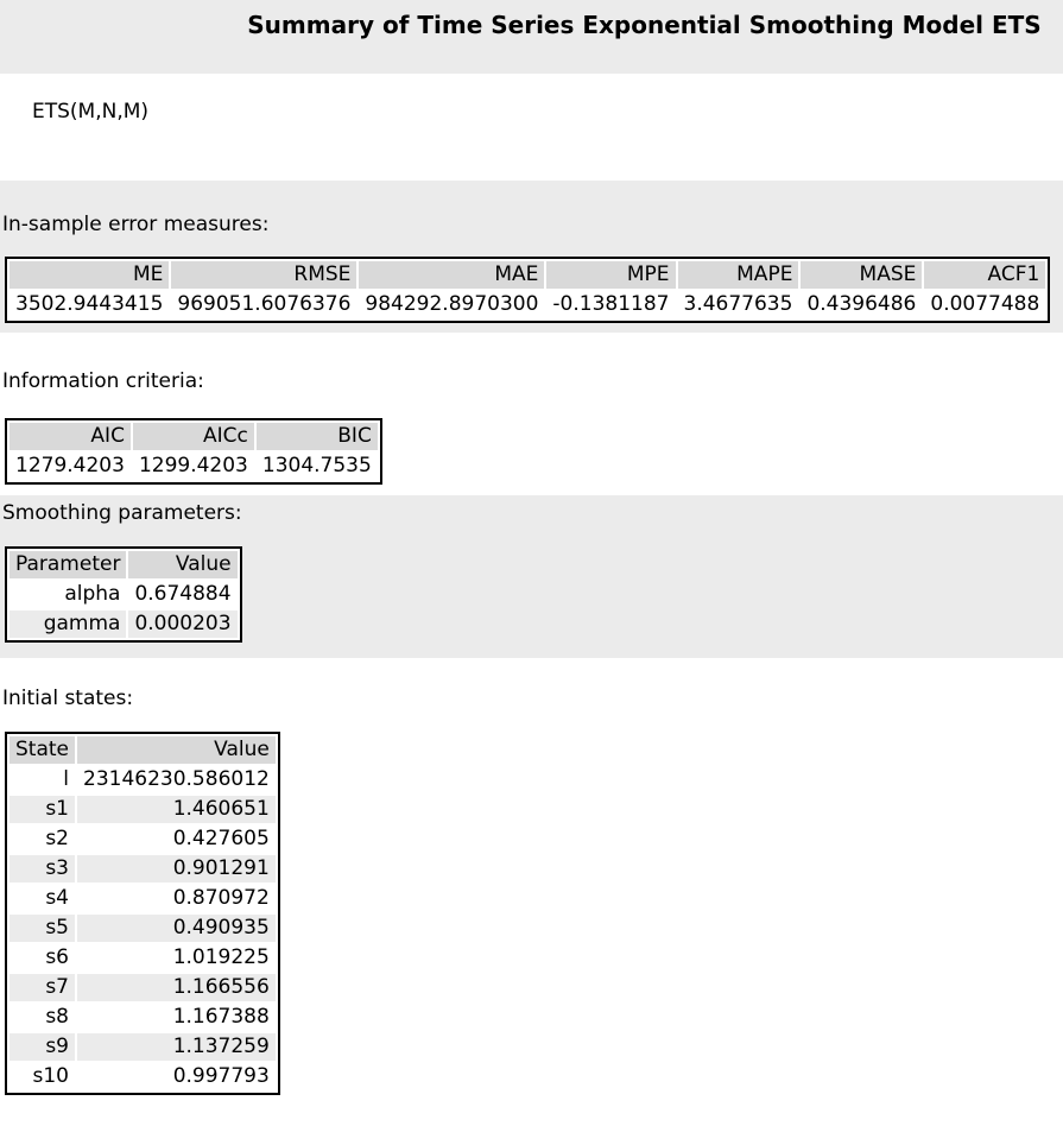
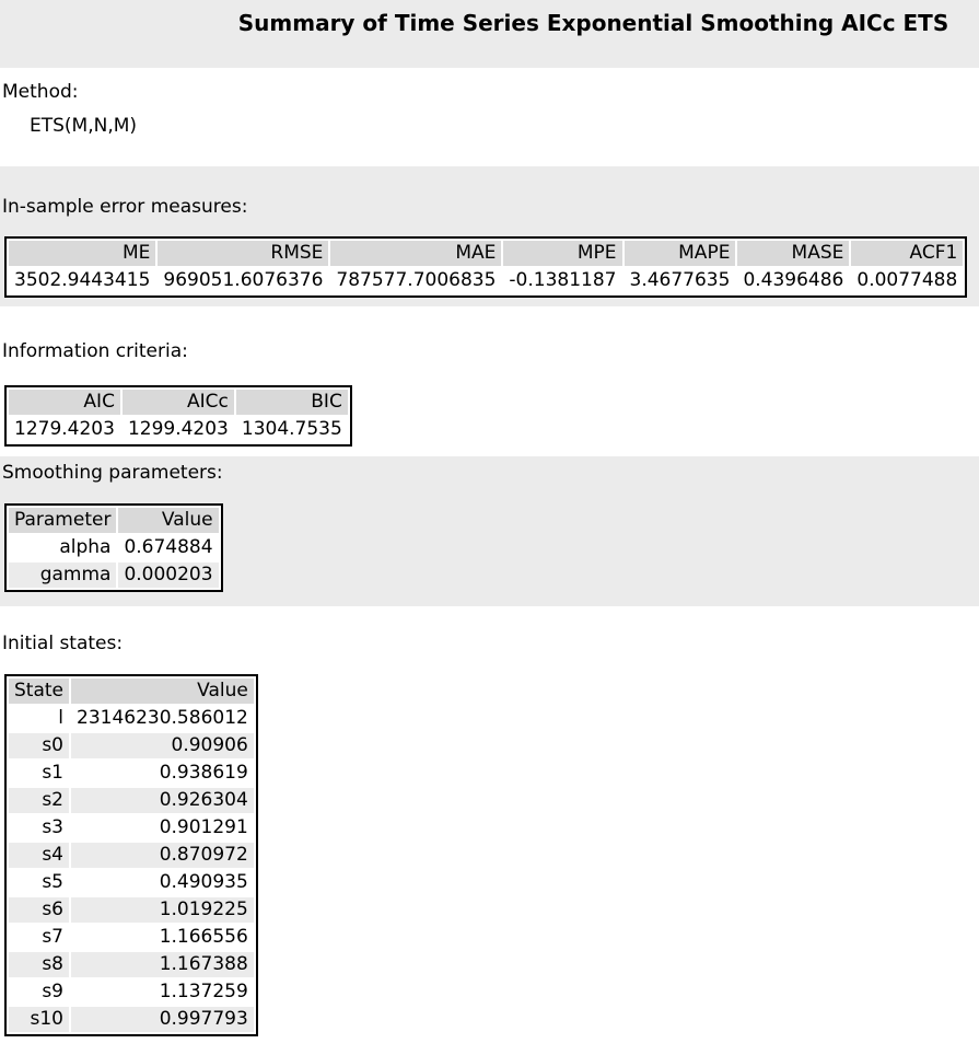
- Summary of Time Series Exponential Smoothing Model ETS
+ Summary of Time Series Exponential Smoothing AICc ETS
+ Method:
  ETS(M,N,M)
  In-sample error measures:
  ME	RMSE	MAE	MPE	MAPE	MASE	ACF1
- 3502.9443415	969051.6076376	984292.8970300	-0.1381187	3.4677635	0.4396486	0.0077488
+ 3502.9443415	969051.6076376	787577.7006835	-0.1381187	3.4677635	0.4396486	0.0077488
  Information criteria:
  AIC	AICc	BIC
  1279.4203	1299.4203	1304.7535
  Smoothing parameters:
  Parameter	Value
  alpha	0.674884
  gamma	0.000203
  Initial states:
  State	Value
  l	23146230.586012
+ s0	0.90906
- s1	1.460651
+ s1	0.938619
- s2	0.427605
+ s2	0.926304
  s3	0.901291
  s4	0.870972
  s5	0.490935
  s6	1.019225
  s7	1.166556
  s8	1.167388
  s9	1.137259
  s10	0.997793
